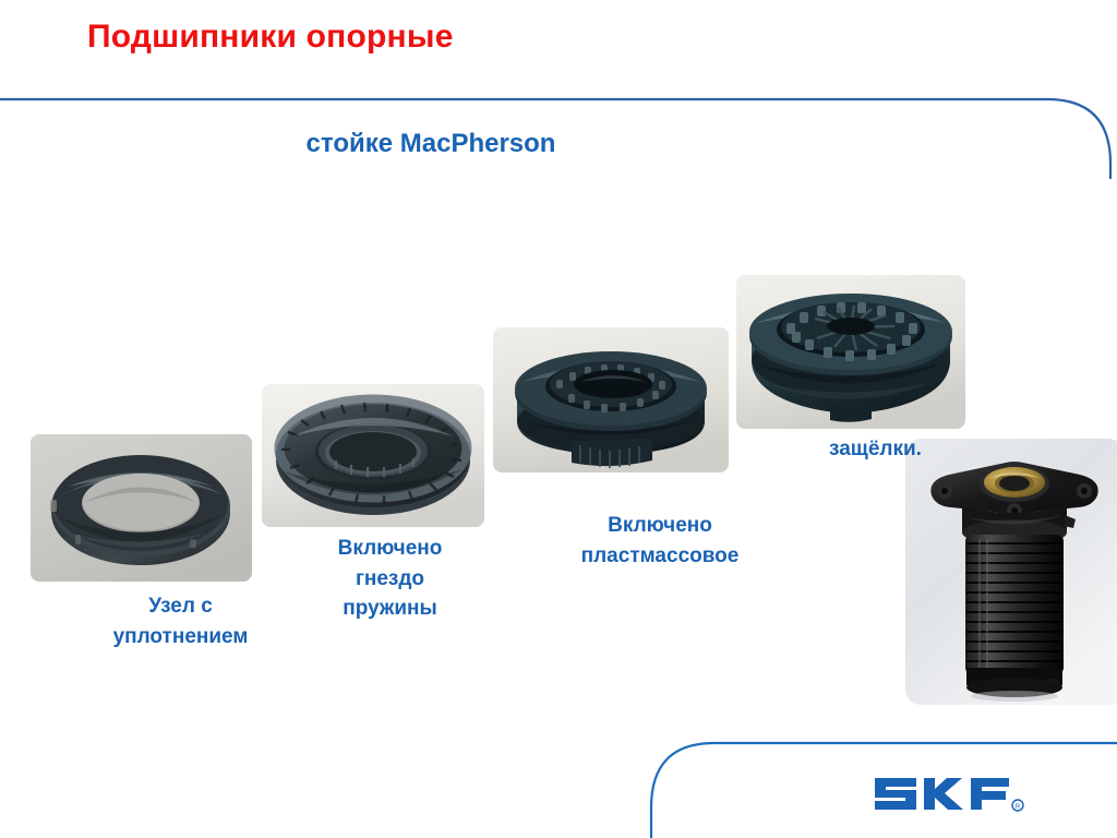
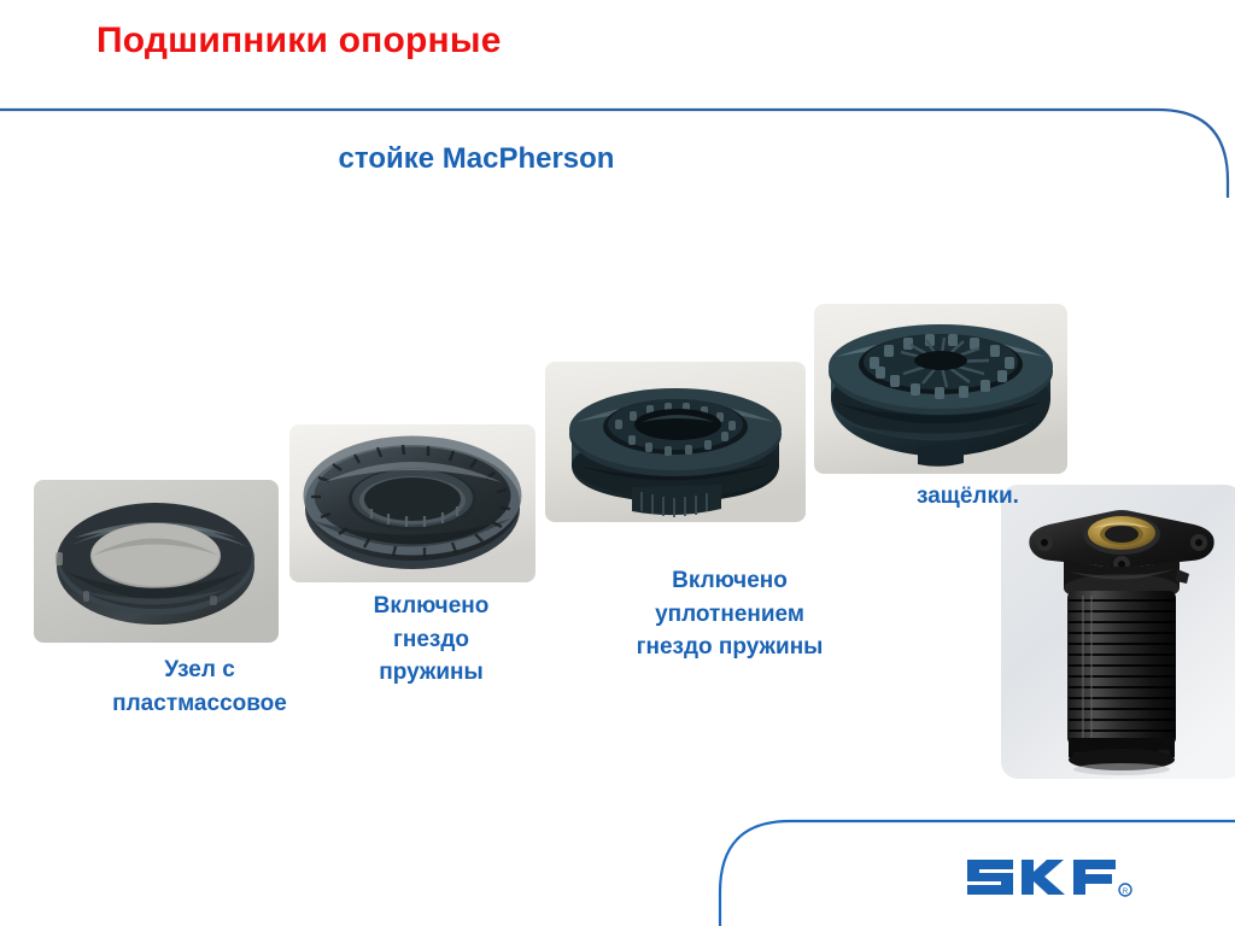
  Подшипники опорные
  стойке MacPherson
  Узел с
- уплотнением
+ пластмассовое
  Включено
  гнездо
  пружины
  Включено
- пластмассовое
+ уплотнением
+ гнездо пружины
  защёлки.
